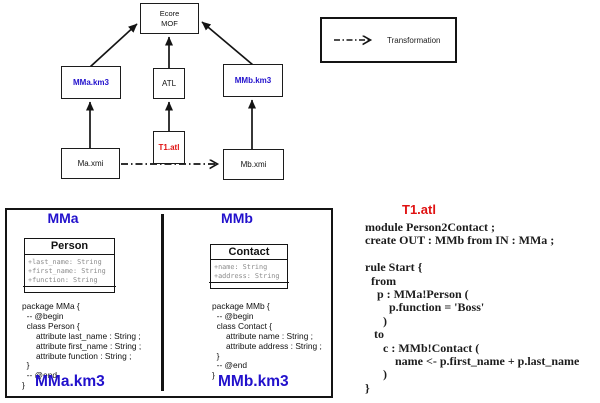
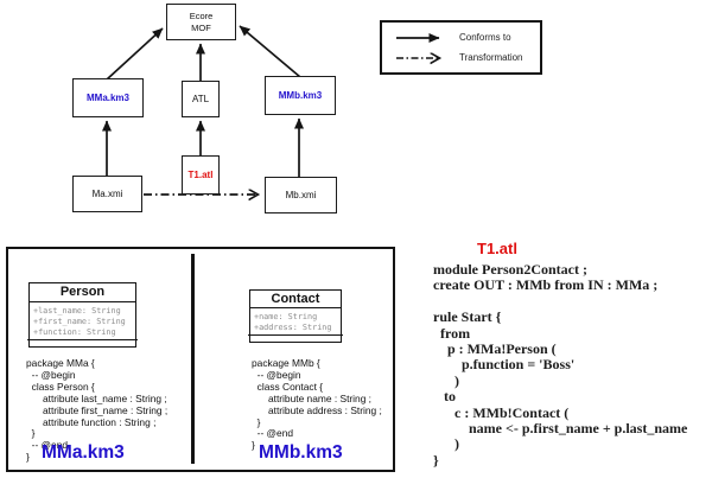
  Ecore
  MOF
  MMa.km3
  ATL
  MMb.km3
  Ma.xmi
  T1.atl
  Mb.xmi
+ Conforms to
  Transformation
- MMa
- MMb
  Person
  +last_name: String
  +first_name: String
  +function: String
  Contact
  +name: String
  +address: String
  package MMa {
  -- @begin
  class Person {
  attribute last_name : String ;
  attribute first_name : String ;
  attribute function : String ;
  }
  -- @end
  }
  package MMb {
  -- @begin
  class Contact {
  attribute name : String ;
  attribute address : String ;
  }
  -- @end
  }
  MMa.km3
  MMb.km3
  T1.atl
  module Person2Contact ;
  create OUT : MMb from IN : MMa ;
  rule Start {
  from
  p : MMa!Person (
  p.function = 'Boss'
  )
  to
  c : MMb!Contact (
  name <- p.first_name + p.last_name
  )
  }
